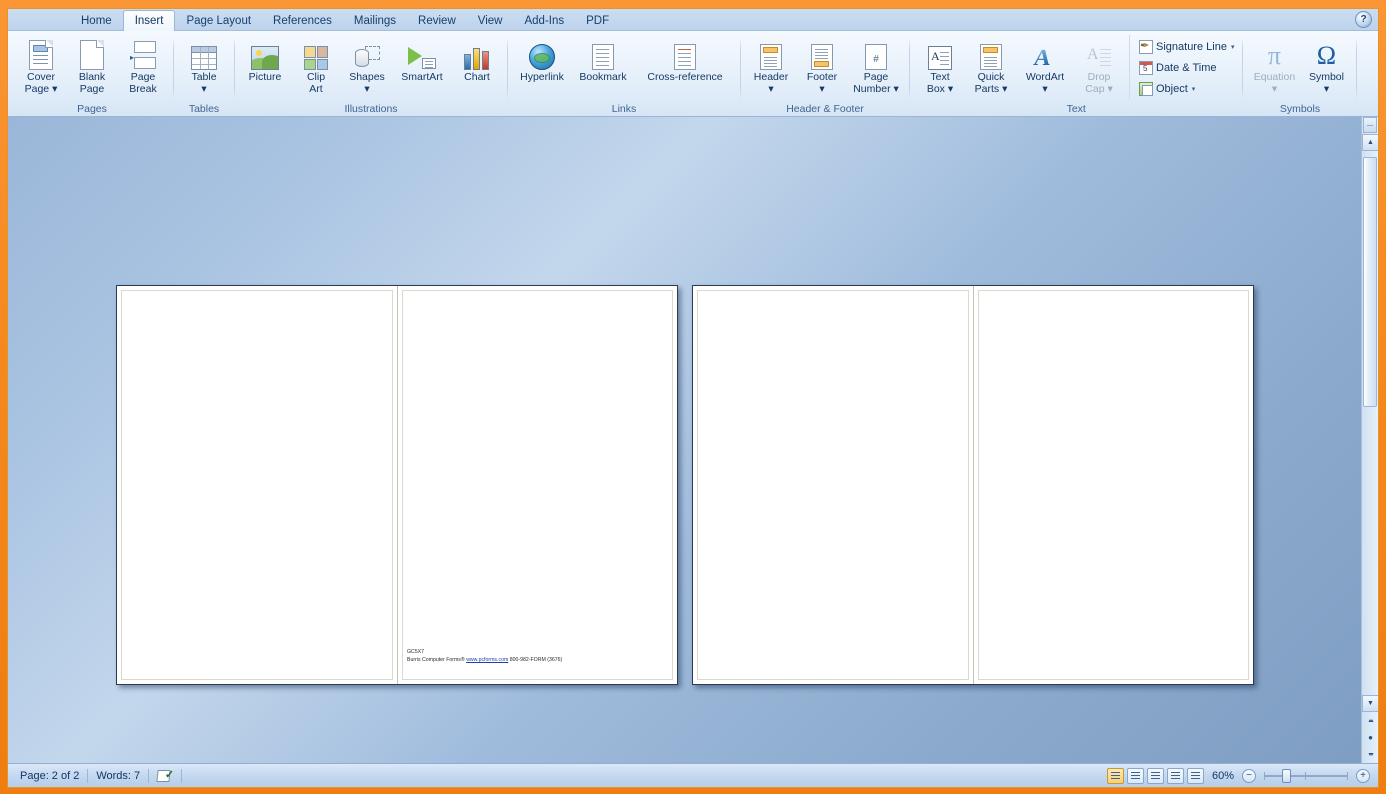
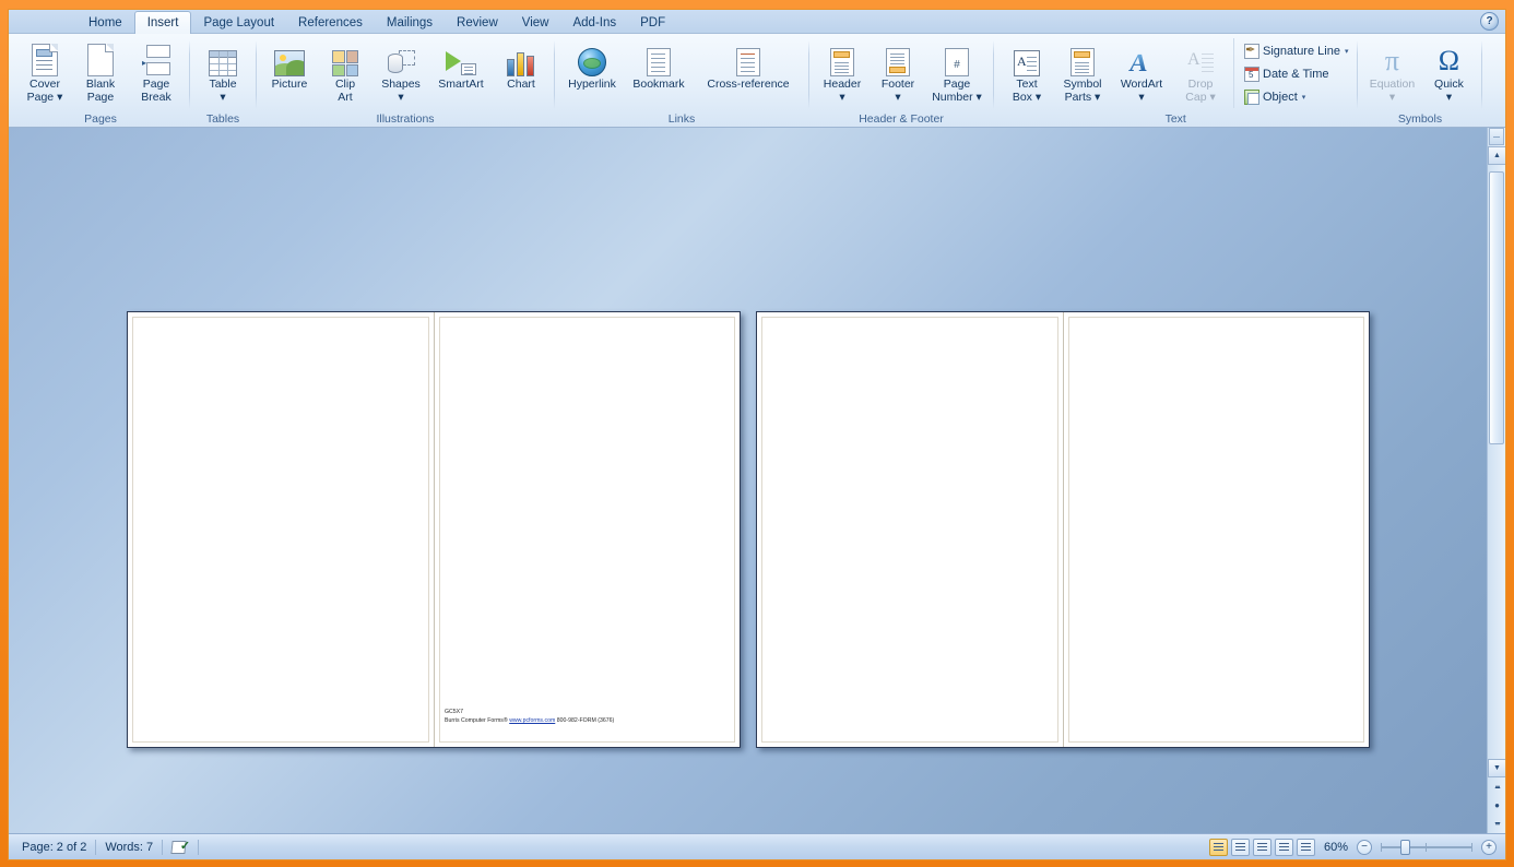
  Home
  Insert
  Page Layout
  References
  Mailings
  Review
  View
  Add-Ins
  PDF
  ?
  Cover
  Page ▾
  Blank
  Page
  ▸
  Page
  Break
  Pages
  Table
  ▾
  Tables
  Picture
  Clip
  Art
  Shapes
  ▾
  SmartArt
  Chart
  Illustrations
  Hyperlink
  Bookmark
  Cross-reference
  Links
  Header
  ▾
  Footer
  ▾
  #
  Page
  Number ▾
  Header & Footer
  A
  Text
  Box ▾
- Quick
+ Symbol
  Parts ▾
  WordArt
  ▾
  A
  Drop
  Cap ▾
  Signature Line
  Date & Time
  Object
  Text
  π
  Equation
  ▾
  Ω
- Symbol
+ Quick
  ▾
  Symbols
  ●
  Page: 2 of 2
  Words: 7
  60%
  −
  +
